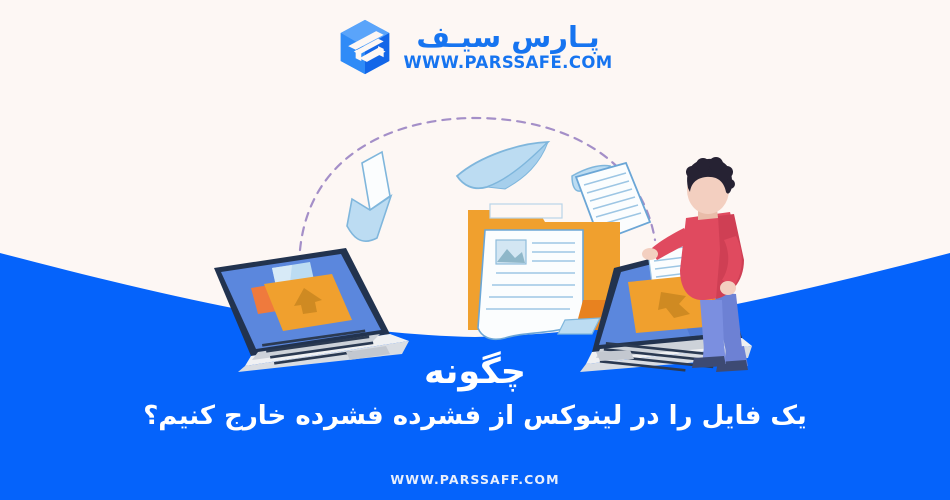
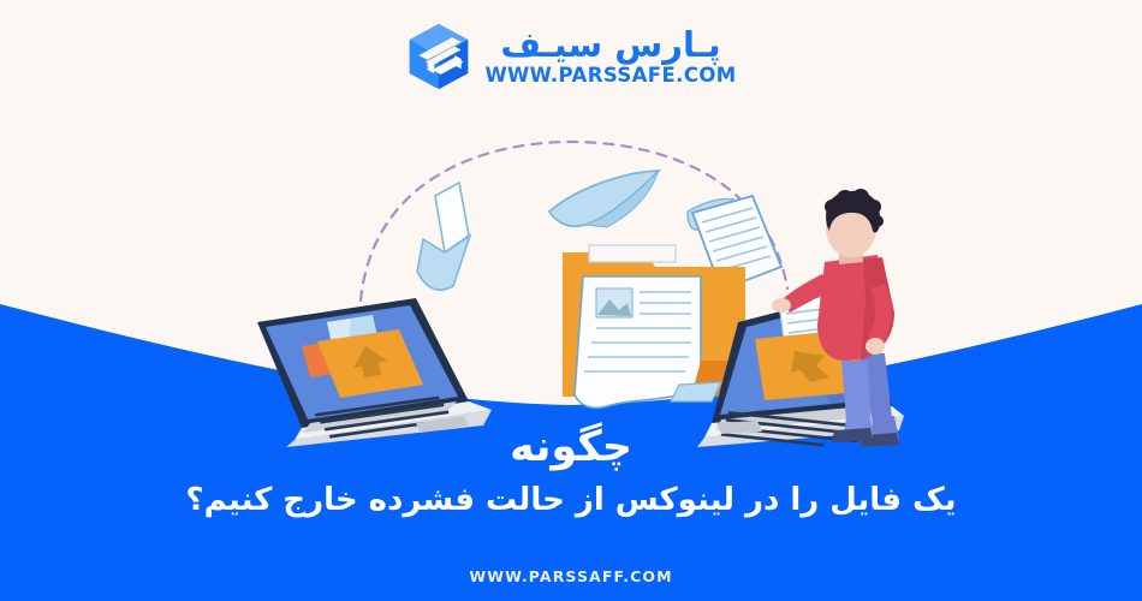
  پـارس سیـف
  WWW.PARSSAFE.COM
  چگونه
- یک فایل را در لینوکس از فشرده فشرده خارج کنیم؟
+ یک فایل را در لینوکس از حالت فشرده خارج کنیم؟
  WWW.PARSSAFF.COM
